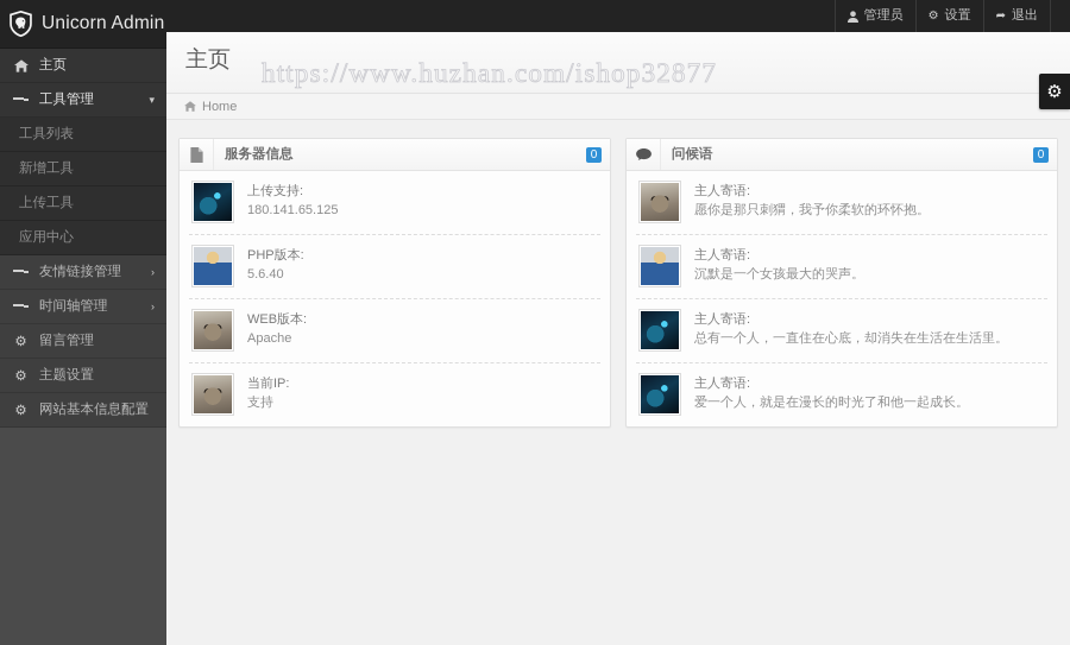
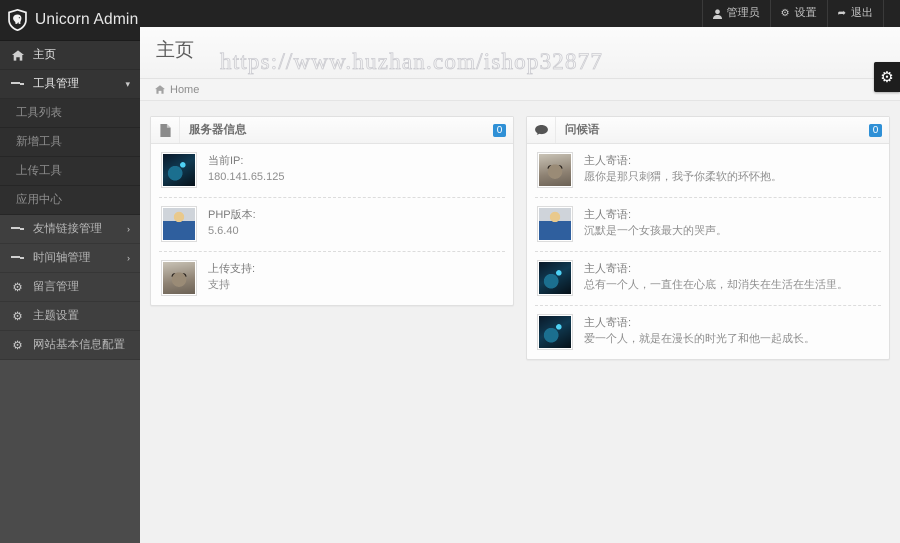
  Unicorn Admin
  主页
  工具管理
  ▾
  工具列表
  新增工具
  上传工具
  应用中心
  友情链接管理
  ›
  时间轴管理
  ›
  ⚙
  留言管理
  ⚙
  主题设置
  ⚙
  网站基本信息配置
  管理员
  ⚙
  设置
  ➦
  退出
  主页
  https://www.huzhan.com/ishop32877
  Home
  ⚙
  服务器信息
  0
- 上传支持:
+ 当前IP:
  180.141.65.125
  PHP版本:
  5.6.40
- WEB版本:
- Apache
- 当前IP:
+ 上传支持:
  支持
  问候语
  0
  主人寄语:
  愿你是那只刺猬，我予你柔软的环怀抱。
  主人寄语:
  沉默是一个女孩最大的哭声。
  主人寄语:
  总有一个人，一直住在心底，却消失在生活在生活里。
  主人寄语:
  爱一个人，就是在漫长的时光了和他一起成长。
